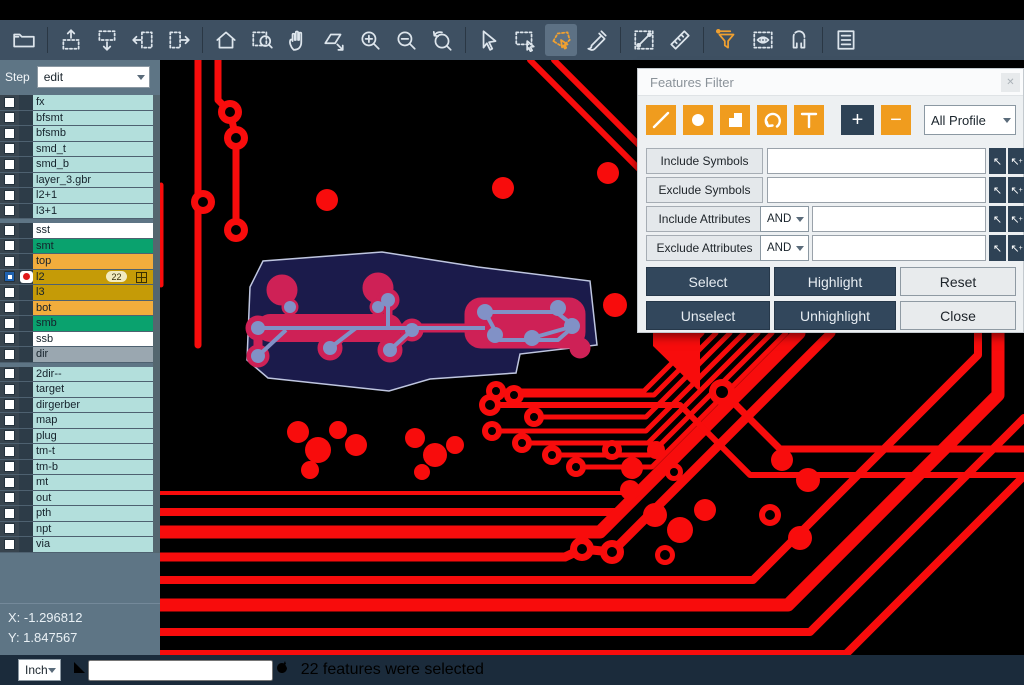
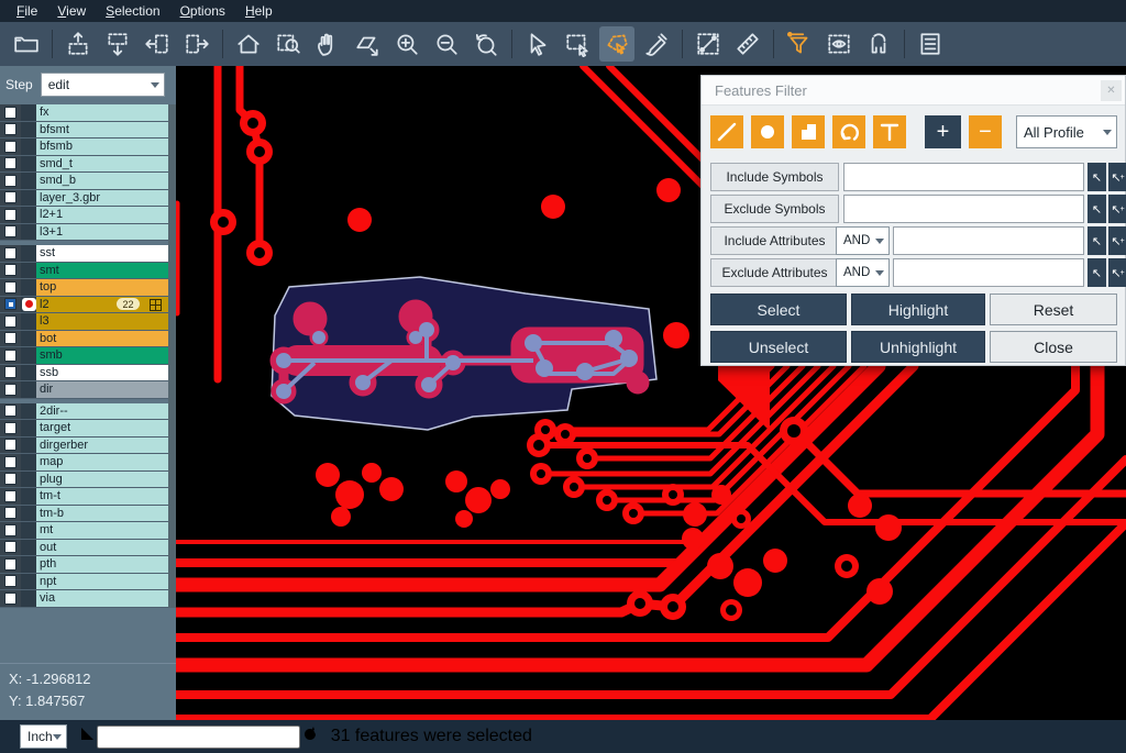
+ File
+ View
+ Selection
+ Options
+ Help
  Step
  edit
  fx
  bfsmt
  bfsmb
  smd_t
  smd_b
  layer_3.gbr
  l2+1
  l3+1
  sst
  smt
  top
  l2
  22
  l3
  bot
  smb
  ssb
  dir
  2dir--
  target
  dirgerber
  map
  plug
  tm-t
  tm-b
  mt
  out
  pth
  npt
  via
  X: -1.296812
  Y: 1.847567
  Features Filter
  ✕
  +
  −
  All Profile
  Include Symbols
  ↖
  ↖
  Exclude Symbols
  ↖
  ↖
  Include Attributes
  AND
  ↖
  ↖
  Exclude Attributes
  AND
  ↖
  ↖
  Select
  Highlight
  Reset
  Unselect
  Unhighlight
  Close
  Inch
- 22 features were selected
+ 31 features were selected
